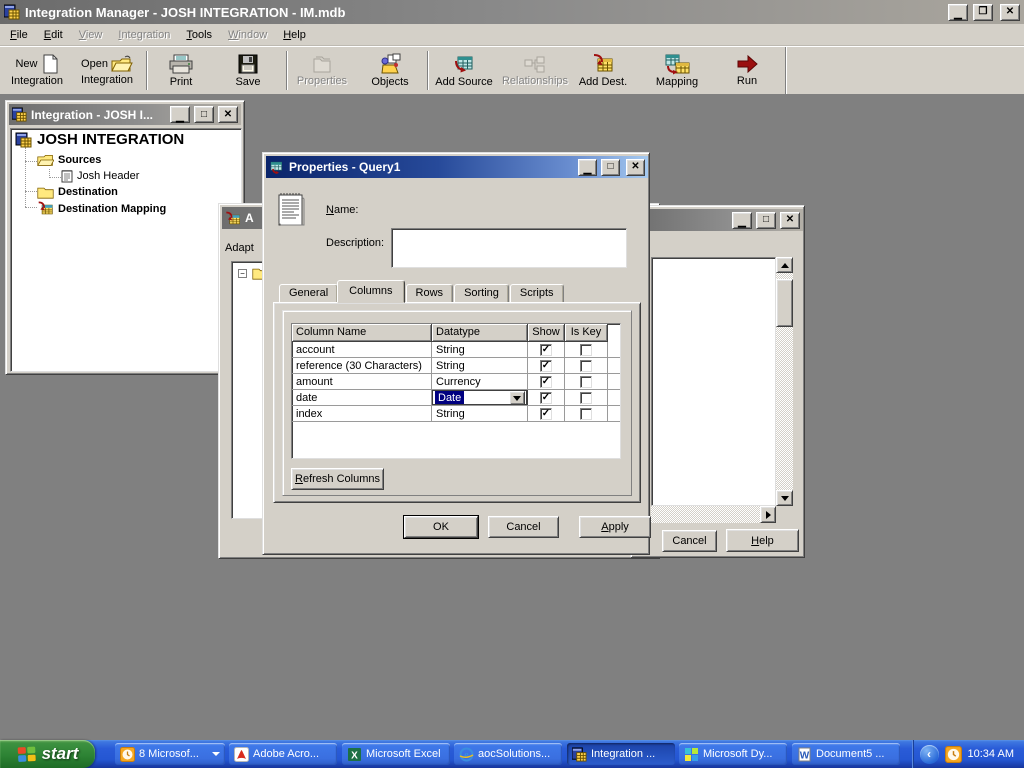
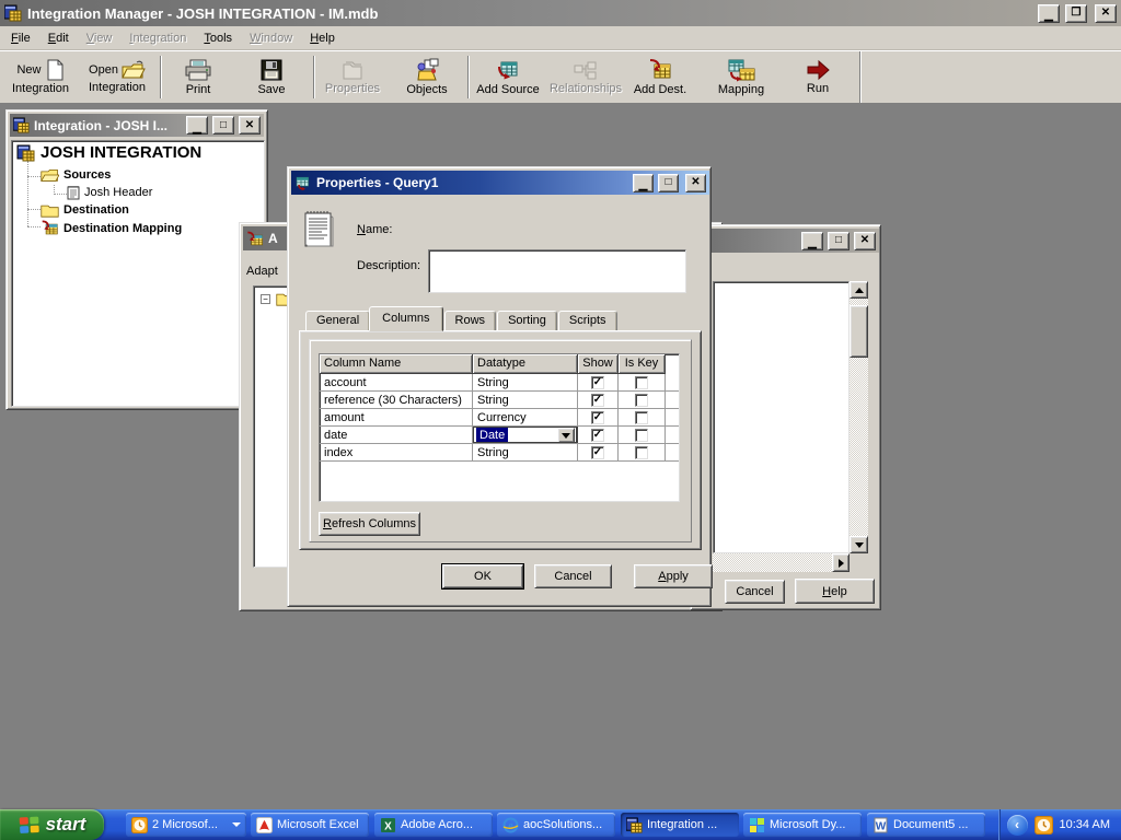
  Integration Manager - JOSH INTEGRATION - IM.mdb
  ▁
  ❐
  ✕
  File
  Edit
  View
  Integration
  Tools
  Window
  Help
  New
  Integration
  Open
  Integration
  Print
  Save
  Properties
  Objects
  Add Source
  Relationships
  Add Dest.
  Mapping
  Run
  Integration - JOSH I...
  ▁
  □
  ✕
  JOSH INTEGRATION
  Sources
  Josh Header
  Destination
  Destination Mapping
  A
  Adapt
  −
  ▁
  □
  ✕
  Cancel
  Help
  Properties - Query1
  ▁
  □
  ✕
  Name:
  Description:
  General
  Columns
  Rows
  Sorting
  Scripts
  Column Name
  Datatype
  Show
  Is Key
  account
  String
  ✓
  reference (30 Characters)
  String
  ✓
  amount
  Currency
  ✓
  date
  Date
  ✓
  index
  String
  ✓
  Refresh Columns
  OK
  Cancel
  Apply
  start
- 8 Microsof...
+ 2 Microsof...
- Adobe Acro...
+ Microsoft Excel
  X
- Microsoft Excel
+ Adobe Acro...
  e
  aocSolutions...
  Integration ...
  Microsoft Dy...
  W
  Document5 ...
  ‹
  10:34 AM
